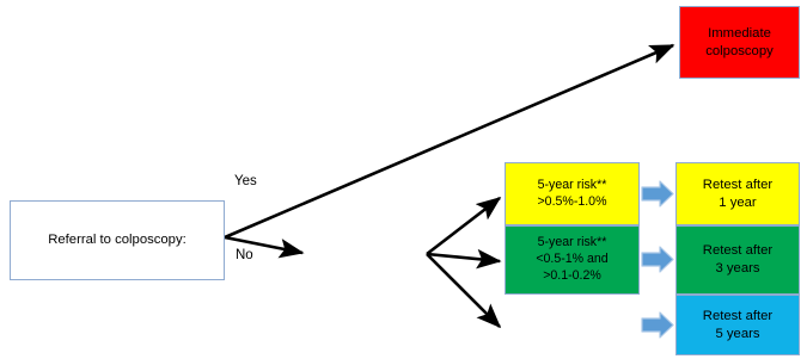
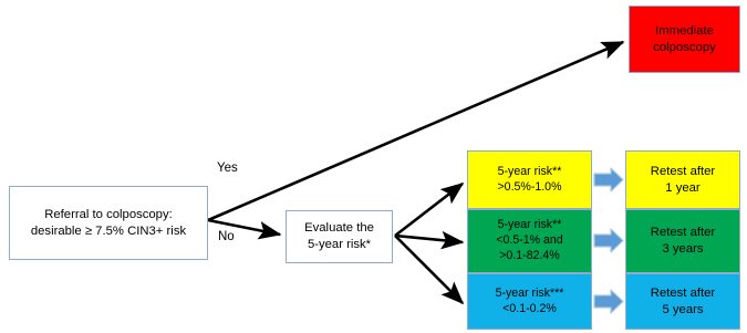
  Referral to colposcopy:
+ desirable ≥ 7.5% CIN3+ risk
  Yes
  No
+ Evaluate the
+ 5-year risk*
  Immediate
  colposcopy
  5-year risk**
  >0.5%-1.0%
  5-year risk**
  <0.5-1% and
- >0.1-0.2%
+ >0.1-82.4%
+ 5-year risk***
+ <0.1-0.2%
  Retest after
  1 year
  Retest after
  3 years
  Retest after
  5 years
